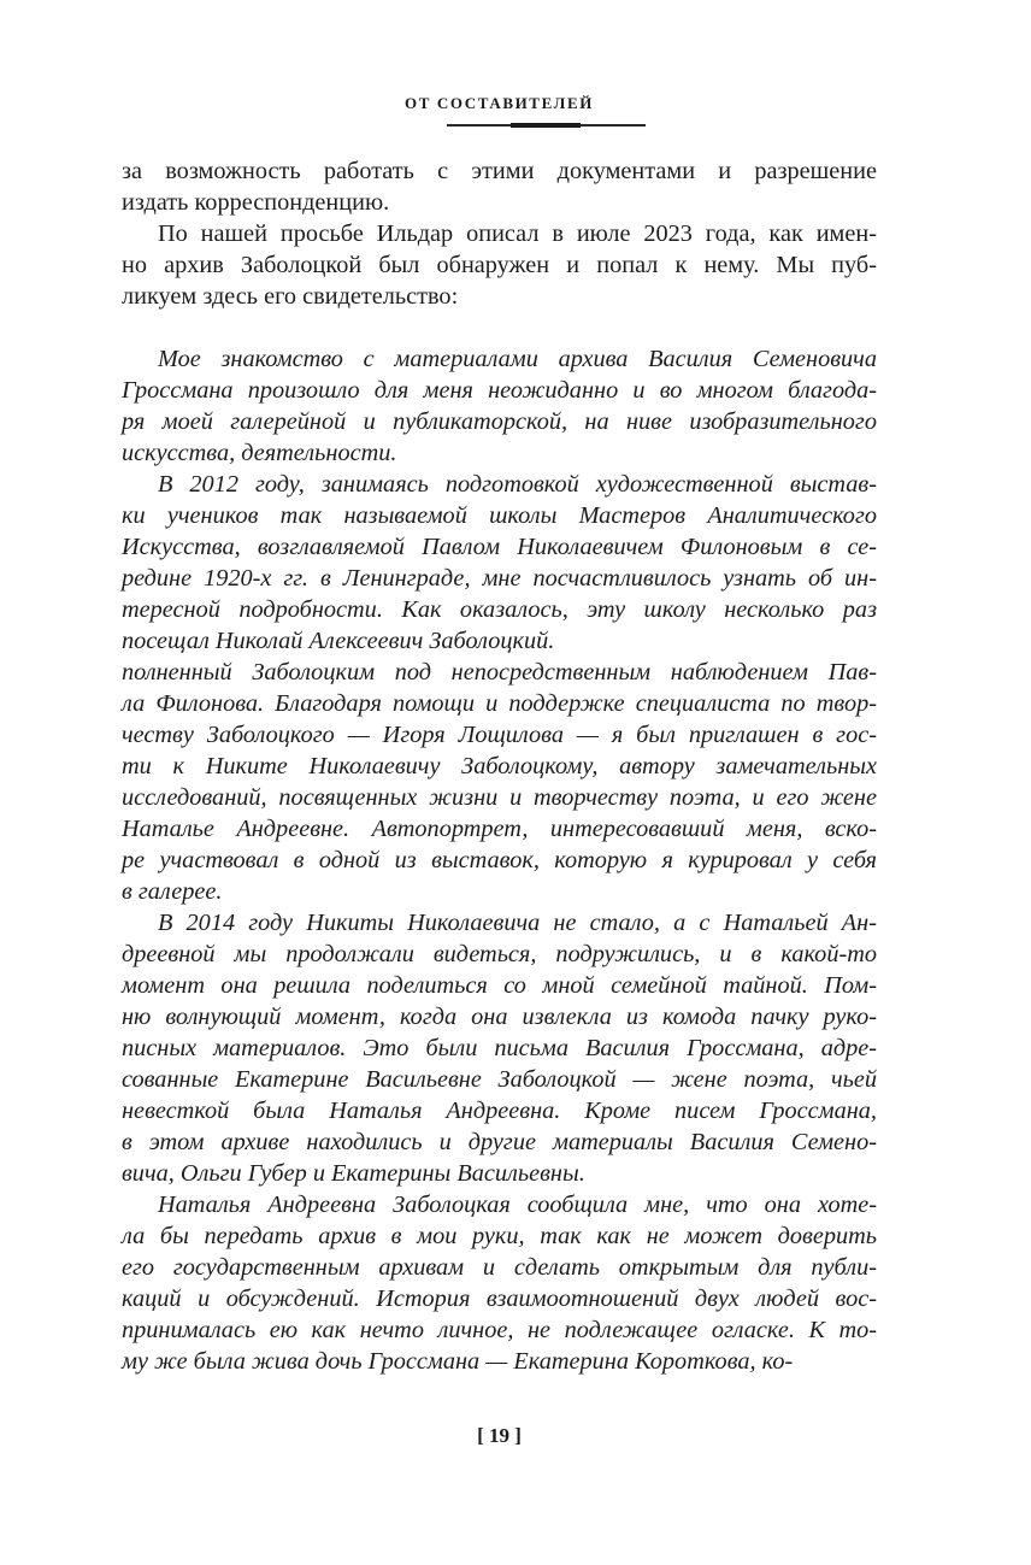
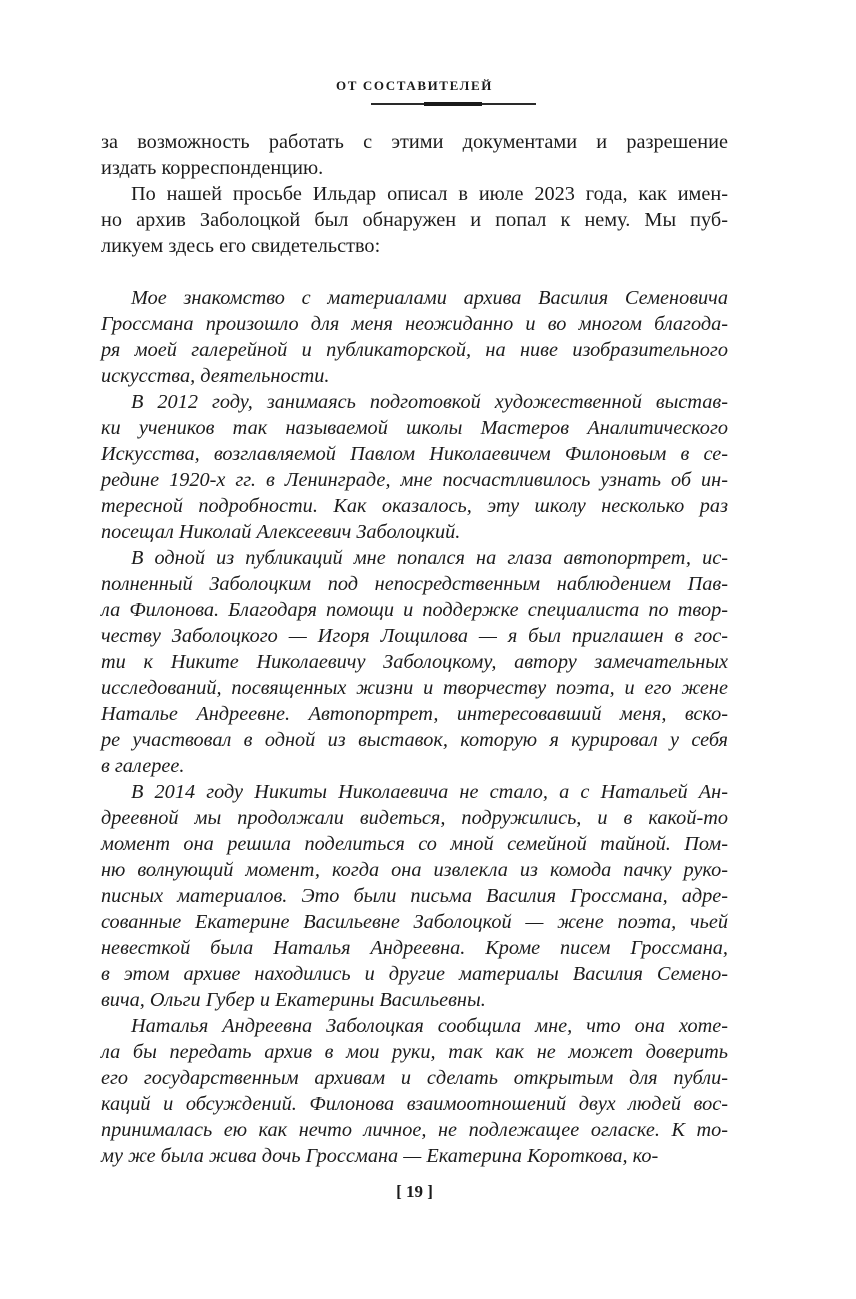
  ОТ СОСТАВИТЕЛЕЙ
  за возможность работать с этими документами и разрешение
  издать корреспонденцию.
  По нашей просьбе Ильдар описал в июле 2023 года, как имен-
  но архив Заболоцкой был обнаружен и попал к нему. Мы пуб-
  ликуем здесь его свидетельство:
  Мое знакомство с материалами архива Василия Семеновича
  Гроссмана произошло для меня неожиданно и во многом благода-
  ря моей галерейной и публикаторской, на ниве изобразительного
  искусства, деятельности.
  В 2012 году, занимаясь подготовкой художественной выстав-
  ки учеников так называемой школы Мастеров Аналитического
  Искусства, возглавляемой Павлом Николаевичем Филоновым в се-
  редине 1920-х гг. в Ленинграде, мне посчастливилось узнать об ин-
  тересной подробности. Как оказалось, эту школу несколько раз
  посещал Николай Алексеевич Заболоцкий.
+ В одной из публикаций мне попался на глаза автопортрет, ис-
  полненный Заболоцким под непосредственным наблюдением Пав-
  ла Филонова. Благодаря помощи и поддержке специалиста по твор-
  честву Заболоцкого — Игоря Лощилова — я был приглашен в гос-
  ти к Никите Николаевичу Заболоцкому, автору замечательных
  исследований, посвященных жизни и творчеству поэта, и его жене
  Наталье Андреевне. Автопортрет, интересовавший меня, вско-
  ре участвовал в одной из выставок, которую я курировал у себя
  в галерее.
  В 2014 году Никиты Николаевича не стало, а с Натальей Ан-
  дреевной мы продолжали видеться, подружились, и в какой-то
  момент она решила поделиться со мной семейной тайной. Пом-
  ню волнующий момент, когда она извлекла из комода пачку руко-
  писных материалов. Это были письма Василия Гроссмана, адре-
  сованные Екатерине Васильевне Заболоцкой — жене поэта, чьей
  невесткой была Наталья Андреевна. Кроме писем Гроссмана,
  в этом архиве находились и другие материалы Василия Семено-
  вича, Ольги Губер и Екатерины Васильевны.
  Наталья Андреевна Заболоцкая сообщила мне, что она хоте-
  ла бы передать архив в мои руки, так как не может доверить
  его государственным архивам и сделать открытым для публи-
- каций и обсуждений. История взаимоотношений двух людей вос-
+ каций и обсуждений. Филонова взаимоотношений двух людей вос-
  принималась ею как нечто личное, не подлежащее огласке. К то-
  му же была жива дочь Гроссмана — Екатерина Короткова, ко-
  [ 19 ]
